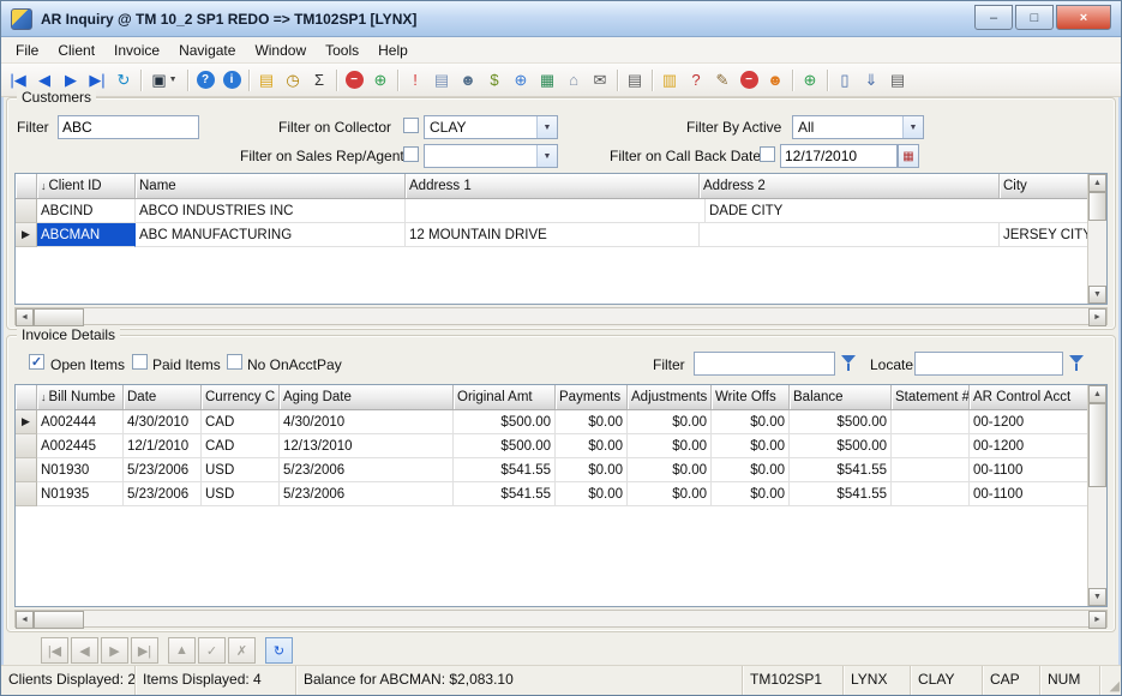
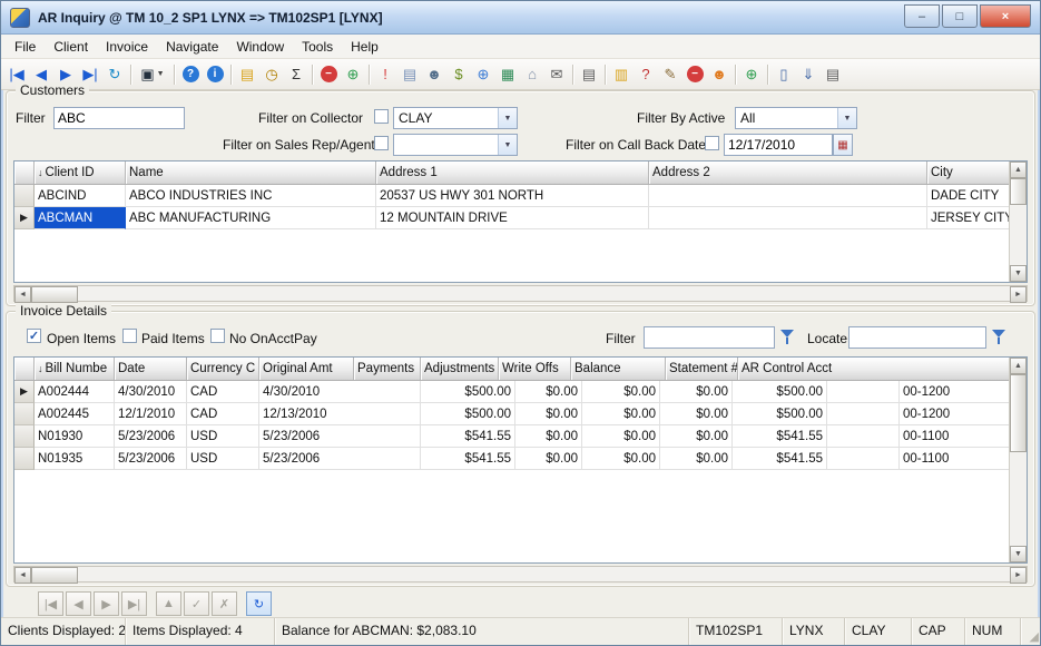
- AR Inquiry @ TM 10_2 SP1 REDO => TM102SP1 [LYNX]
+ AR Inquiry @ TM 10_2 SP1 LYNX => TM102SP1 [LYNX]
  –
  □
  ×
  File
  Client
  Invoice
  Navigate
  Window
  Tools
  Help
  |◀
  ◀
  ▶
  ▶|
  ↻
  ▣
  ?
  i
  ▤
  ◷
  Σ
  −
  ⊕
  !
  ▤
  ☻
  $
  ⊕
  ▦
  ⌂
  ✉
  ▤
  ▥
  ?
  ✎
  −
  ☻
  ⊕
  ▯
  ⇓
  ▤
  Customers
  Filter
  ABC
  Filter on Collector
  CLAY
  Filter By Active
  All
  Filter on Sales Rep/Agen
  Filter on Call Back Date
  12/17/2010
  ▦
  ↓
  Client ID
  Name
  Address 1
  Address 2
  City
  ABCIND
  ABCO INDUSTRIES INC
+ 20537 US HWY 301 NORTH
  DADE CITY
  ▶
  ABCMAN
  ABC MANUFACTURING
  12 MOUNTAIN DRIVE
  JERSEY CIT
  Invoice Details
  ✓
  Open Items
  Paid Items
  No OnAcctPay
  Filter
  Locate
  ↓
  Bill Numbe
  Date
  Currency C
- Aging Date
  Original Amt
  Payments
  Adjustments
  Write Offs
  Balance
  Statement #
  AR Control Acct
  ▶
  A002444
  4/30/2010
  CAD
  4/30/2010
  $500.00
  $0.00
  $0.00
  $0.00
  $500.00
  00-1200
  A002445
  12/1/2010
  CAD
  12/13/2010
  $500.00
  $0.00
  $0.00
  $0.00
  $500.00
  00-1200
  N01930
  5/23/2006
  USD
  5/23/2006
  $541.55
  $0.00
  $0.00
  $0.00
  $541.55
  00-1100
  N01935
  5/23/2006
  USD
  5/23/2006
  $541.55
  $0.00
  $0.00
  $0.00
  $541.55
  00-1100
  |◀
  ◀
  ▶
  ▶|
  ▲
  ✓
  ✗
  ↻
  Clients Displayed: 2
  Items Displayed: 4
  Balance for ABCMAN: $2,083.10
  TM102SP1
  LYNX
  CLAY
  CAP
  NUM
  ◢
